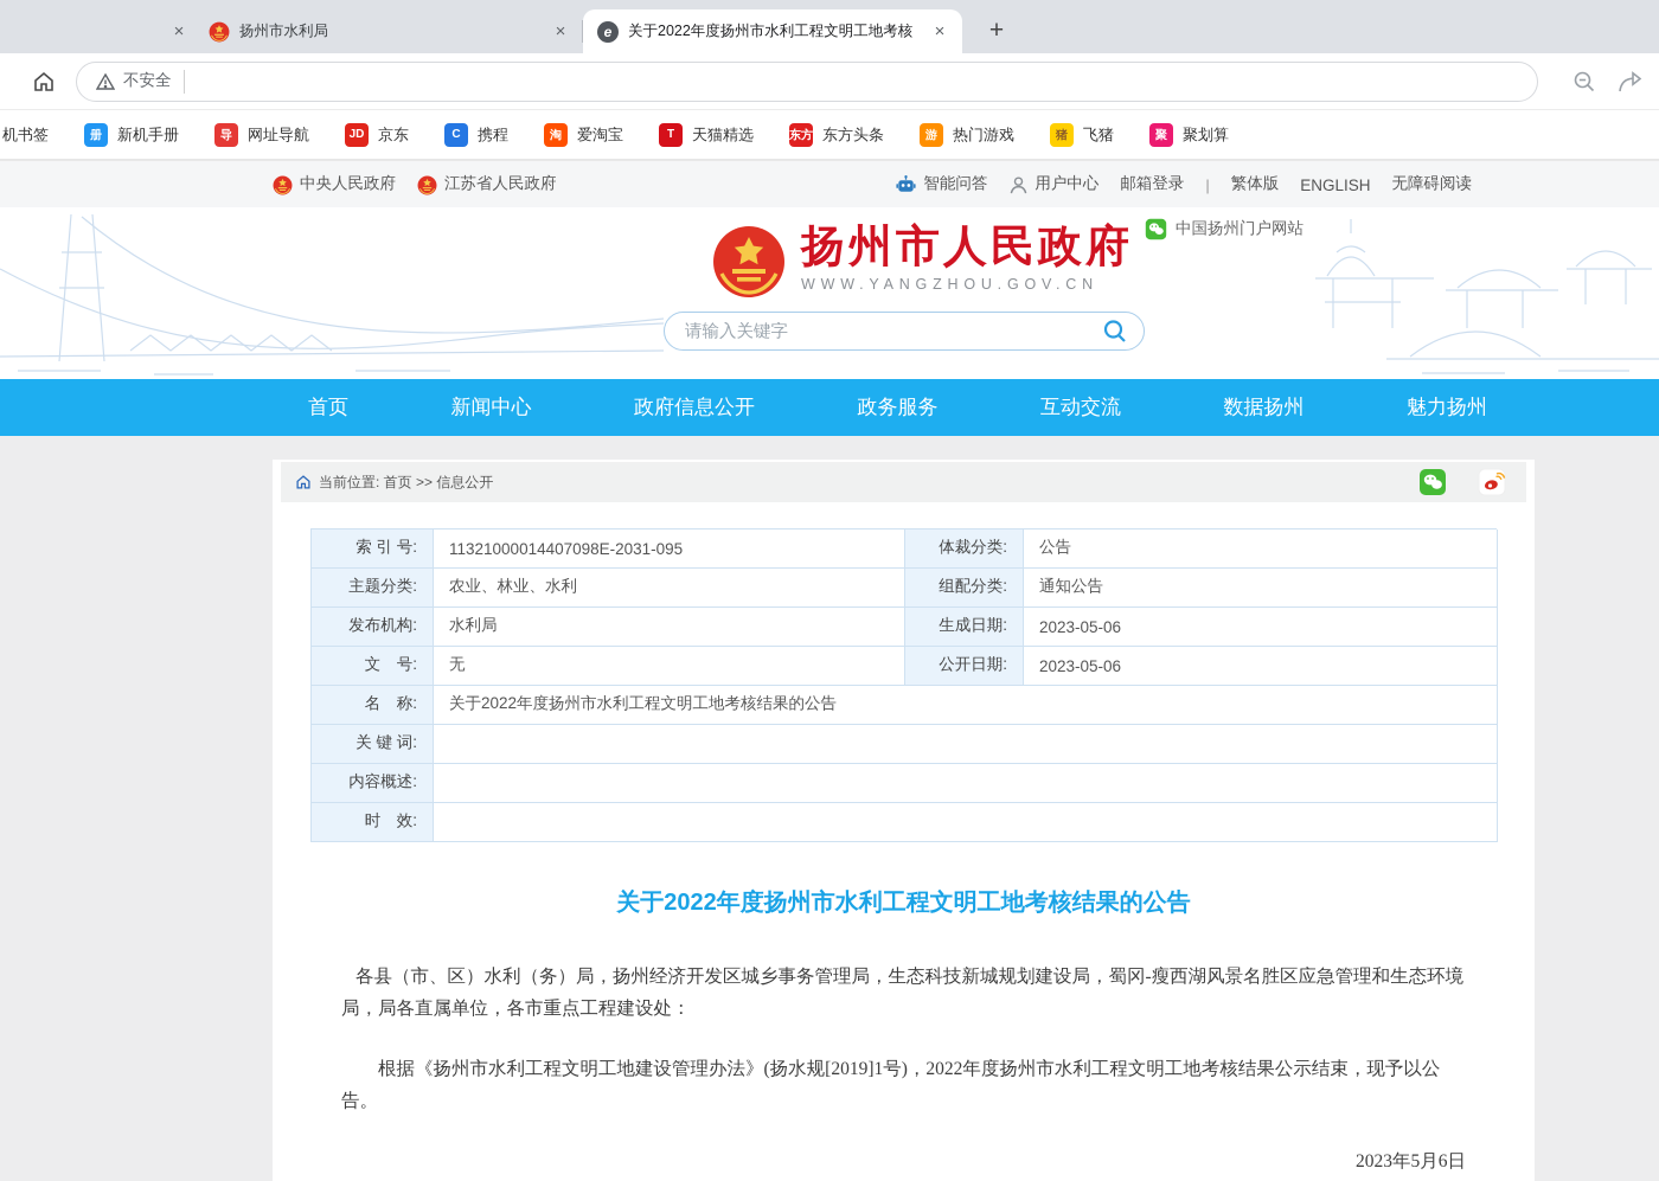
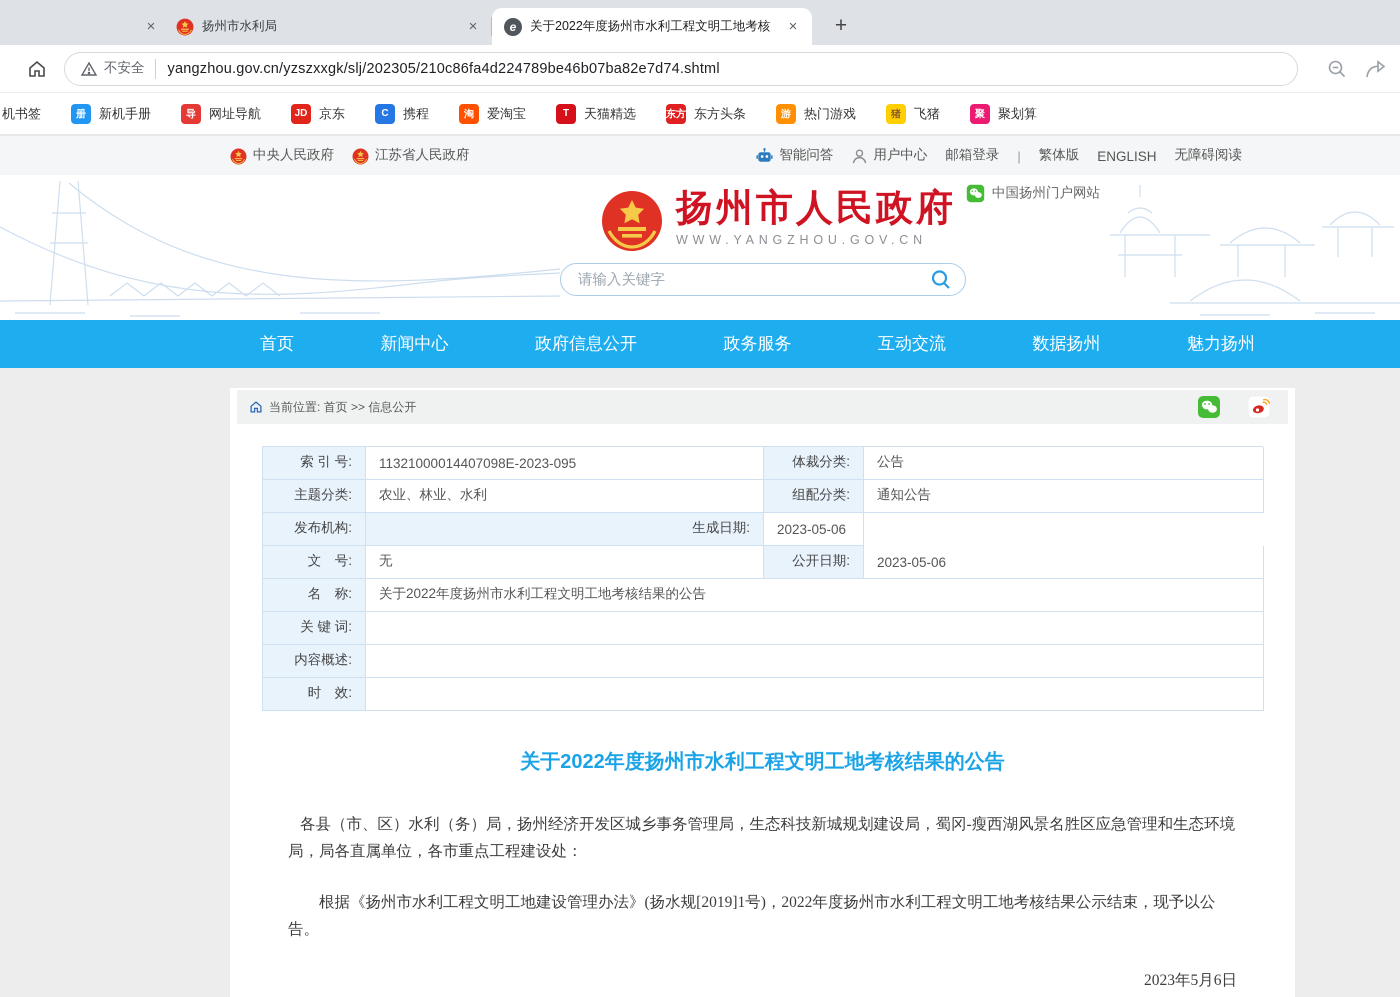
  ×
  扬州市水利局
  ×
  e
  关于2022年度扬州市水利工程文明工地考核
  ×
  +
  不安全
+ yangzhou.gov.cn/yzszxxgk/slj/202305/210c86fa4d224789be46b07ba82e7d74.shtml
  机书签
  册
  新机手册
  导
  网址导航
  JD
  京东
  C
  携程
  淘
  爱淘宝
  T
  天猫精选
  东方
  东方头条
  游
  热门游戏
  猪
  飞猪
  聚
  聚划算
  中央人民政府
  江苏省人民政府
  智能问答
  用户中心
  邮箱登录
  |
  繁体版
  ENGLISH
  无障碍阅读
  扬州市人民政府
  WWW.YANGZHOU.GOV.CN
  中国扬州门户网站
  请输入关键字
  首页
  新闻中心
  政府信息公开
  政务服务
  互动交流
  数据扬州
  魅力扬州
  当前位置: 首页 >> 信息公开
  索 引 号:
- 11321000014407098E-2031-095
+ 11321000014407098E-2023-095
  体裁分类:
  公告
  主题分类:
  农业、林业、水利
  组配分类:
  通知公告
  发布机构:
- 水利局
  生成日期:
  2023-05-06
  文 号:
  无
  公开日期:
  2023-05-06
  名 称:
  关于2022年度扬州市水利工程文明工地考核结果的公告
  关 键 词:
  内容概述:
  时 效:
  关于2022年度扬州市水利工程文明工地考核结果的公告
  各县（市、区）水利（务）局，扬州经济开发区城乡事务管理局，生态科技新城规划建设局，蜀冈-瘦西湖风景名胜区应急管理和生态环境局，局各直属单位，各市重点工程建设处：
  根据《扬州市水利工程文明工地建设管理办法》(扬水规[2019]1号)，2022年度扬州市水利工程文明工地考核结果公示结束，现予以公告。
  2023年5月6日
